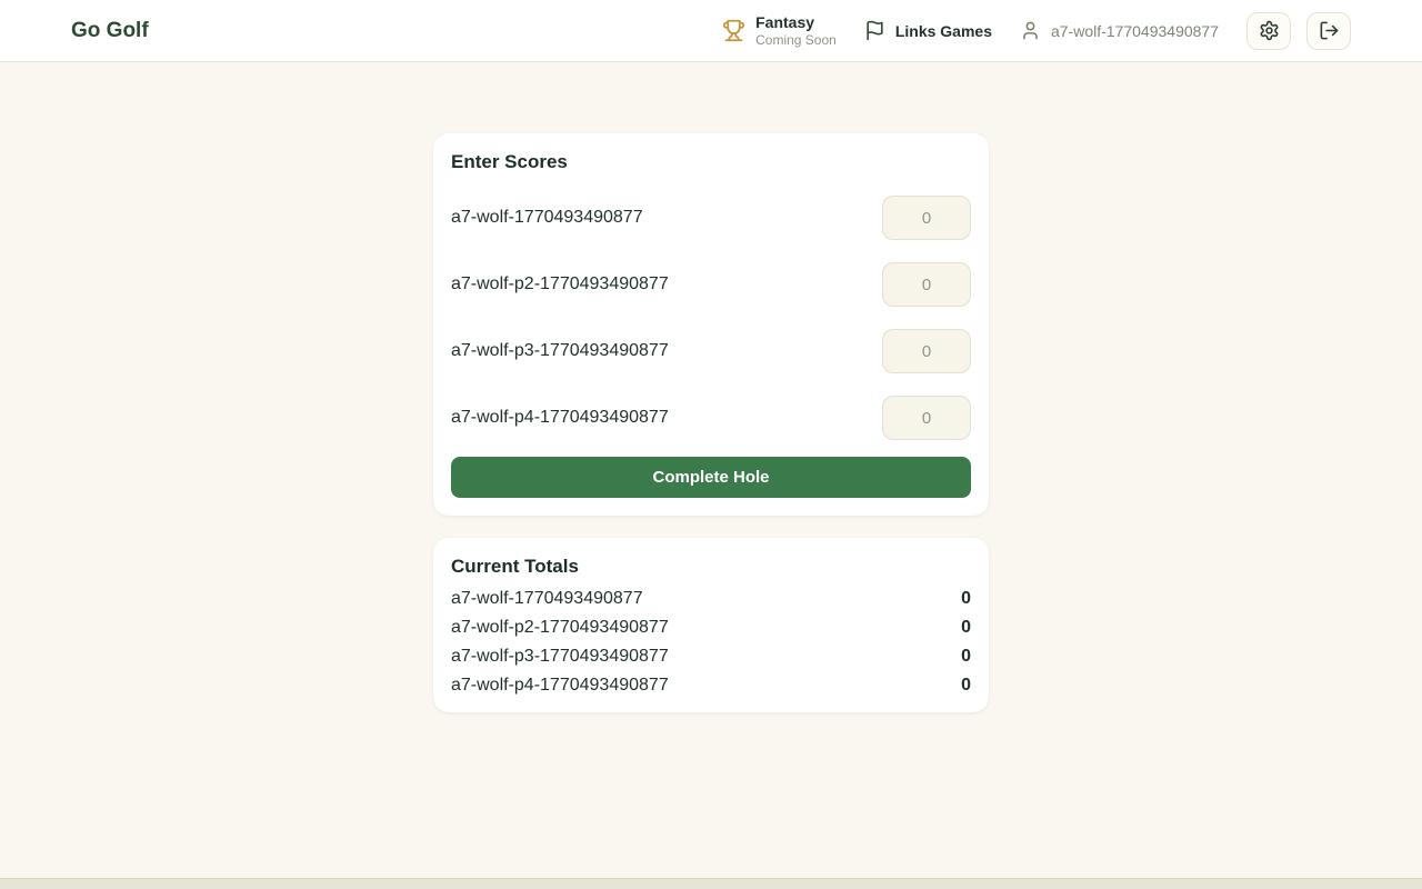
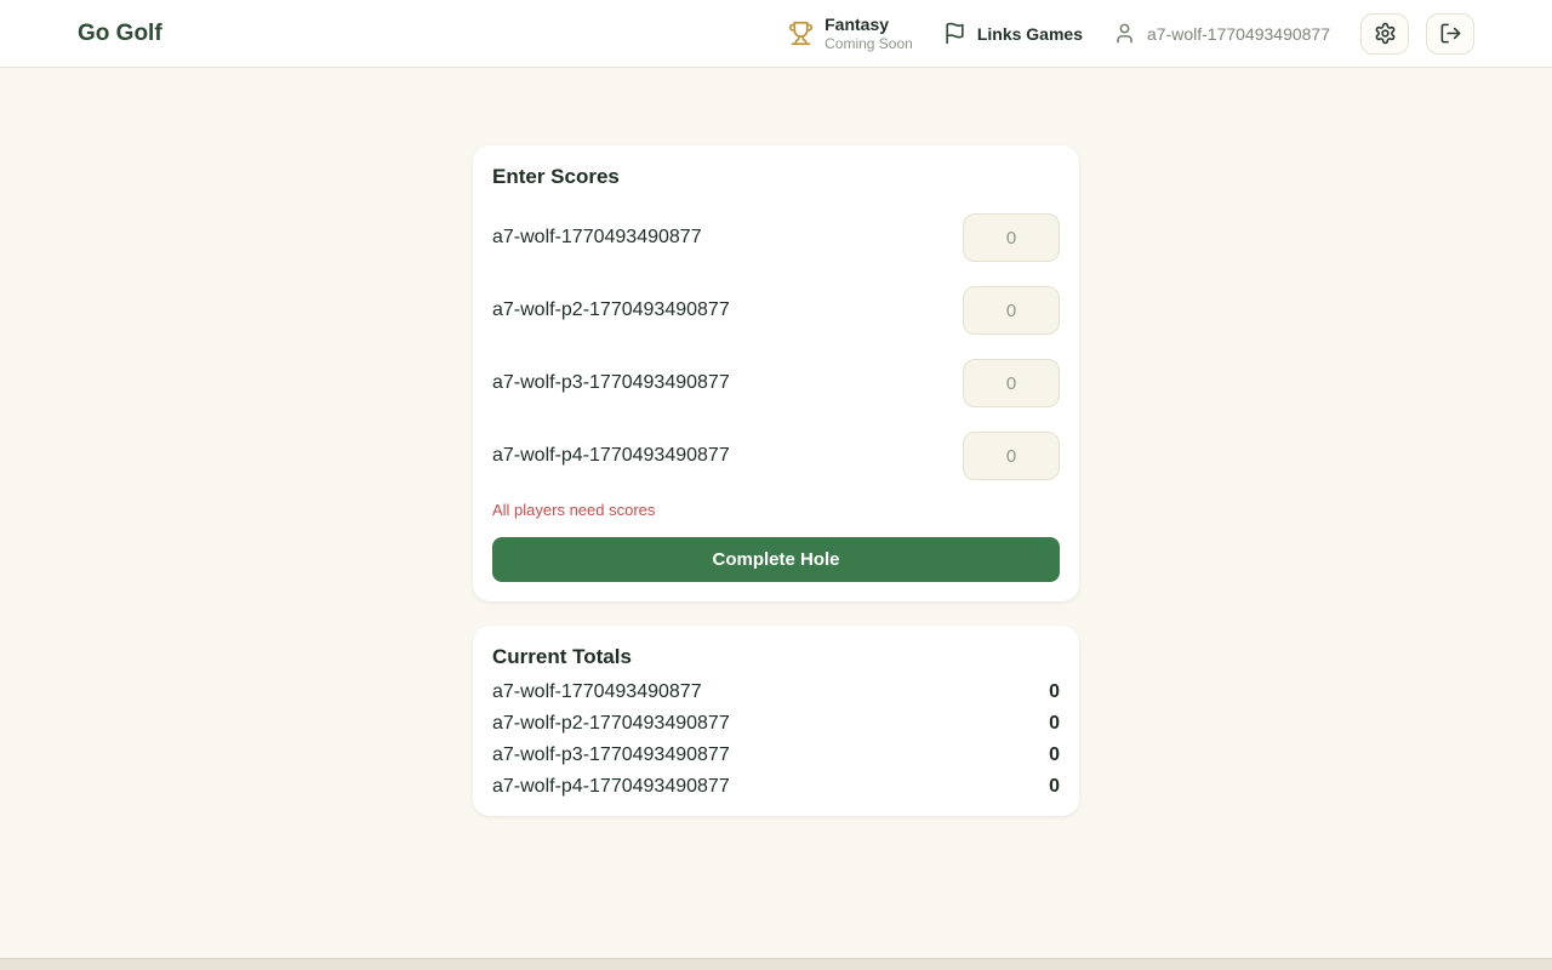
  Go Golf
  Fantasy
  Coming Soon
  Links Games
  a7-wolf-1770493490877
  Enter Scores
  a7-wolf-1770493490877
  0
  a7-wolf-p2-1770493490877
  0
  a7-wolf-p3-1770493490877
  0
  a7-wolf-p4-1770493490877
  0
+ All players need scores
  Complete Hole
  Current Totals
  a7-wolf-1770493490877
  0
  a7-wolf-p2-1770493490877
  0
  a7-wolf-p3-1770493490877
  0
  a7-wolf-p4-1770493490877
  0
